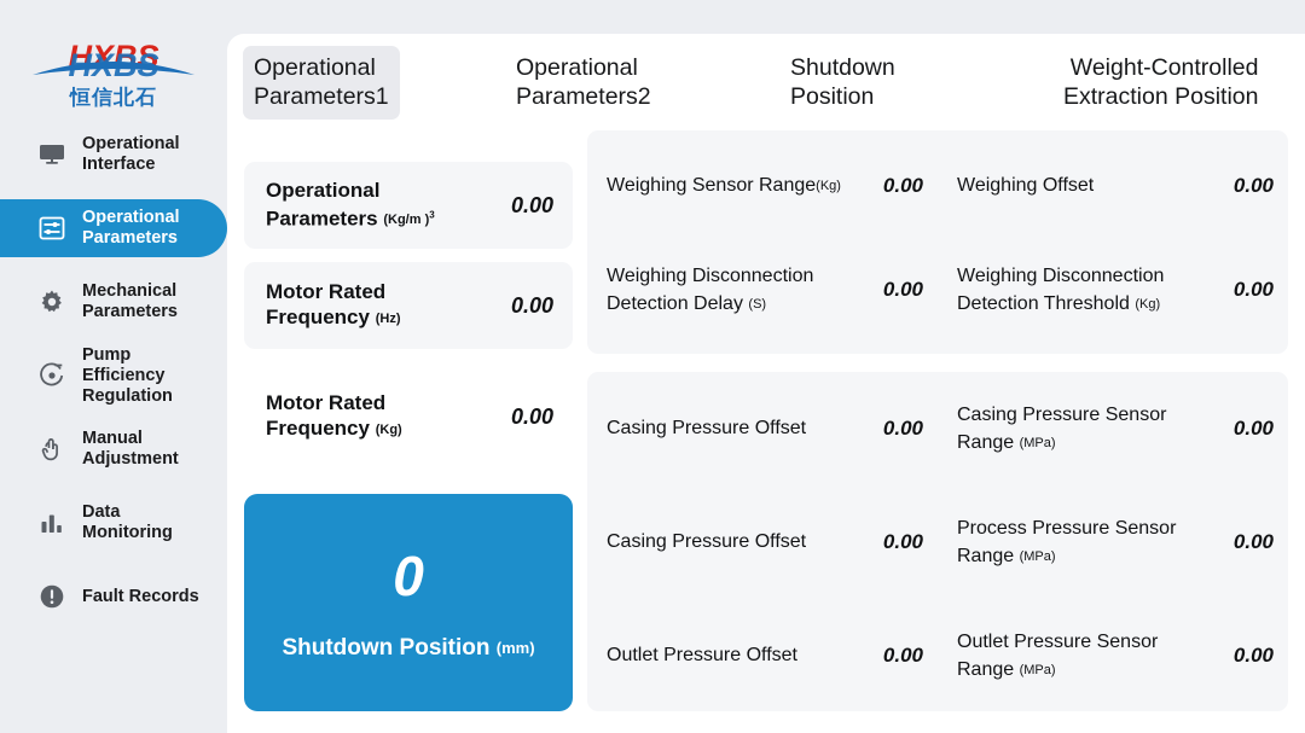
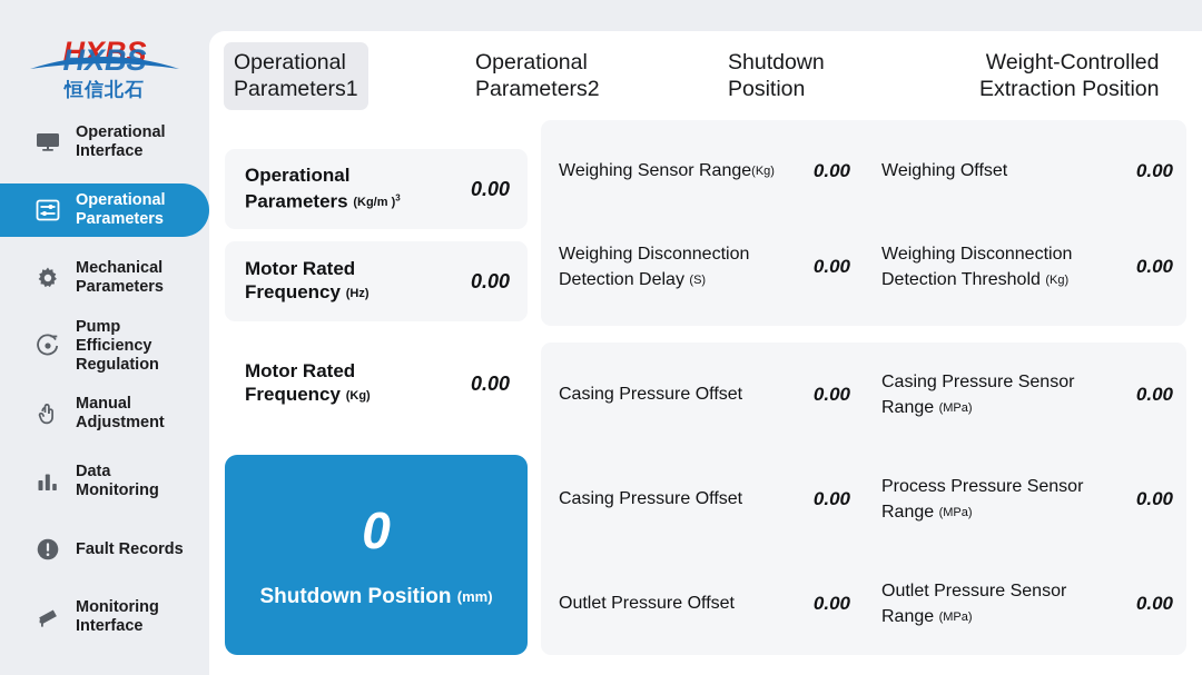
  HXBS
  HXBS
  恒信北石
  Operational Interface
  Operational Parameters
  Mechanical Parameters
  Pump Efficiency Regulation
  Manual Adjustment
  Data Monitoring
  Fault Records
+ Monitoring Interface
  Operational
  Parameters1
  Operational
  Parameters2
  Shutdown
  Position
  Weight-Controlled
  Extraction Position
  Operational Parameters (Kg/m )3
  0.00
  Motor Rated Frequency (Hz)
  0.00
  Motor Rated Frequency (Kg)
  0.00
  0
  Shutdown Position (mm)
  Weighing Sensor Range(Kg)
  0.00
  Weighing Offset
  0.00
  Weighing Disconnection Detection Delay (S)
  0.00
  Weighing Disconnection Detection Threshold (Kg)
  0.00
  Casing Pressure Offset
  0.00
  Casing Pressure Sensor Range (MPa)
  0.00
  Casing Pressure Offset
  0.00
  Process Pressure Sensor Range (MPa)
  0.00
  Outlet Pressure Offset
  0.00
  Outlet Pressure Sensor Range (MPa)
  0.00
